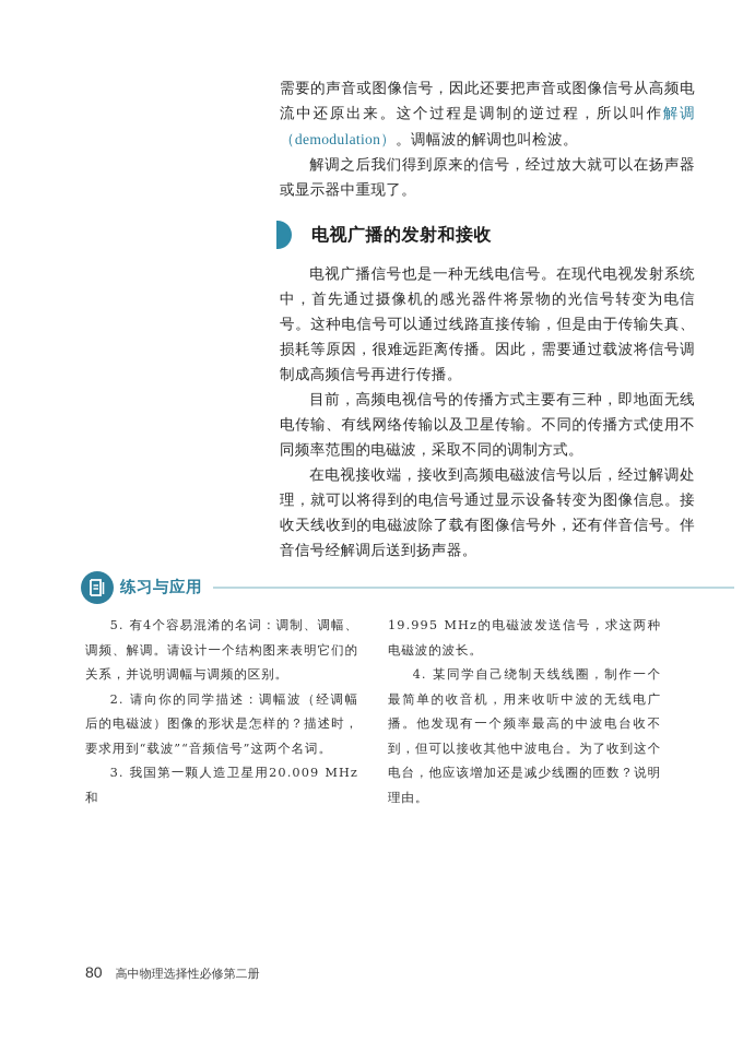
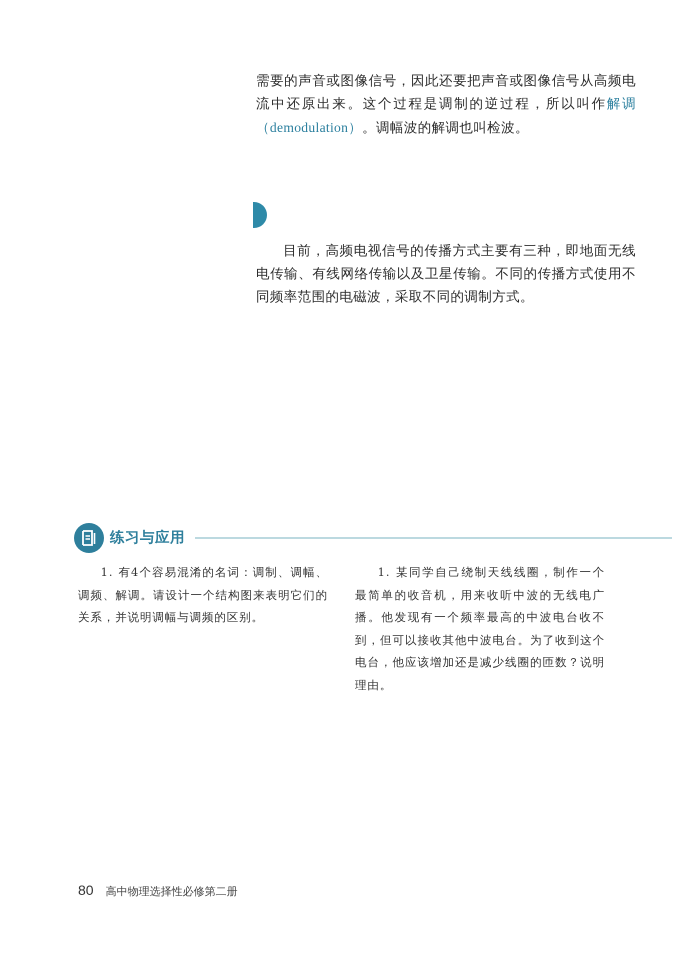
  需要的声音或图像信号，因此还要把声音或图像信号从高频电流中还原出来。这个过程是调制的逆过程，所以叫作解调（demodulation）。调幅波的解调也叫检波。
- 解调之后我们得到原来的信号，经过放大就可以在扬声器或显示器中重现了。
- 电视广播的发射和接收
- 电视广播信号也是一种无线电信号。在现代电视发射系统中，首先通过摄像机的感光器件将景物的光信号转变为电信号。这种电信号可以通过线路直接传输，但是由于传输失真、损耗等原因，很难远距离传播。因此，需要通过载波将信号调制成高频信号再进行传播。
  目前，高频电视信号的传播方式主要有三种，即地面无线电传输、有线网络传输以及卫星传输。不同的传播方式使用不同频率范围的电磁波，采取不同的调制方式。
- 在电视接收端，接收到高频电磁波信号以后，经过解调处理，就可以将得到的电信号通过显示设备转变为图像信息。接收天线收到的电磁波除了载有图像信号外，还有伴音信号。伴音信号经解调后送到扬声器。
  练习与应用
- 5. 有4个容易混淆的名词：调制、调幅、调频、解调。请设计一个结构图来表明它们的关系，并说明调幅与调频的区别。
+ 1. 有4个容易混淆的名词：调制、调幅、调频、解调。请设计一个结构图来表明它们的关系，并说明调幅与调频的区别。
- 2. 请向你的同学描述：调幅波（经调幅后的电磁波）图像的形状是怎样的？描述时，要求用到“载波”“音频信号”这两个名词。
- 3. 我国第一颗人造卫星用20.009 MHz和
- 19.995 MHz的电磁波发送信号，求这两种电磁波的波长。
- 4. 某同学自己绕制天线线圈，制作一个最简单的收音机，用来收听中波的无线电广播。他发现有一个频率最高的中波电台收不到，但可以接收其他中波电台。为了收到这个电台，他应该增加还是减少线圈的匝数？说明理由。
+ 1. 某同学自己绕制天线线圈，制作一个最简单的收音机，用来收听中波的无线电广播。他发现有一个频率最高的中波电台收不到，但可以接收其他中波电台。为了收到这个电台，他应该增加还是减少线圈的匝数？说明理由。
  80
  高中物理选择性必修第二册
